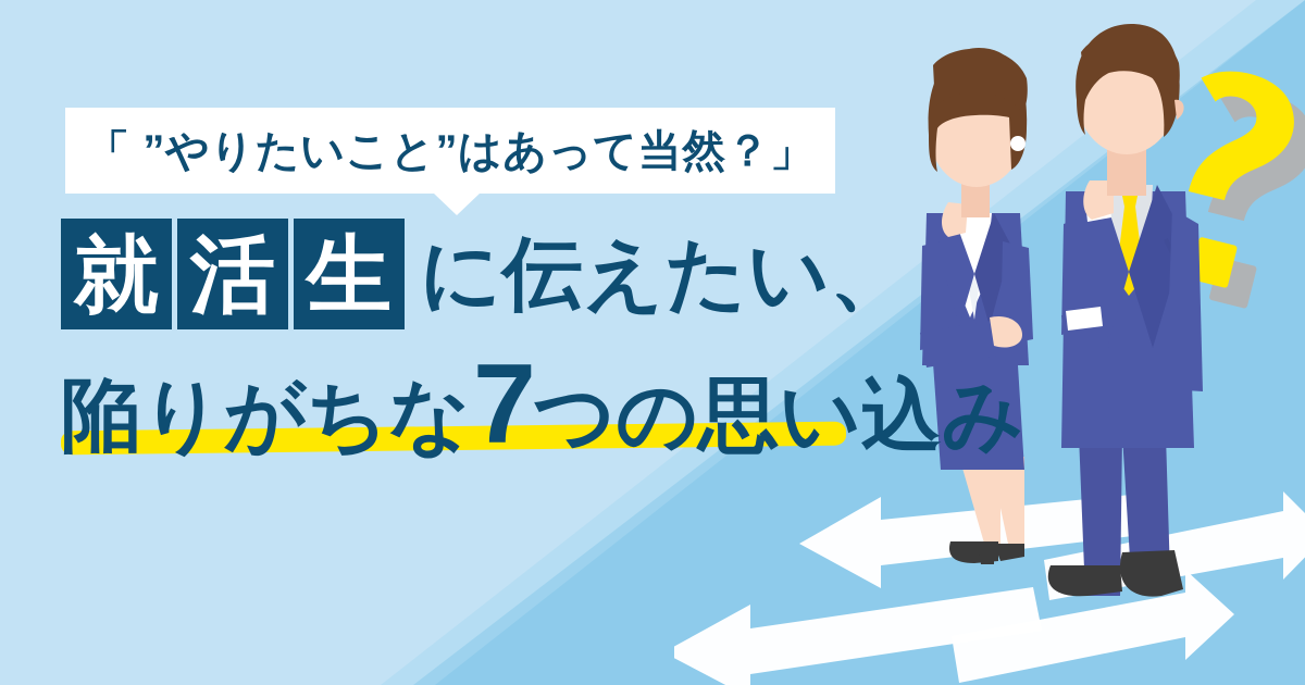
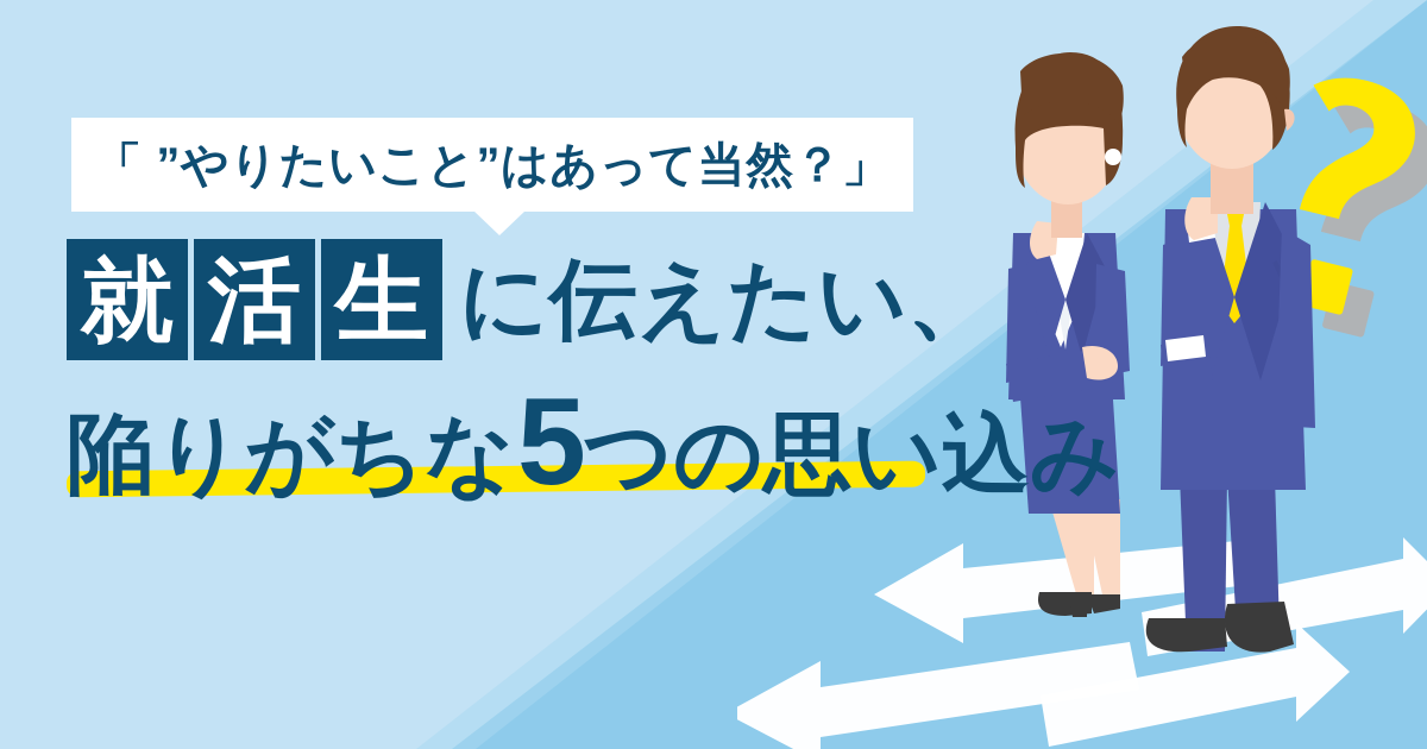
  「 ”やりたいこと”はあって当然？」
  就
  活
  生
  に伝えたい、
  陥りがちな
- 7
+ 5
  つの思い込み
